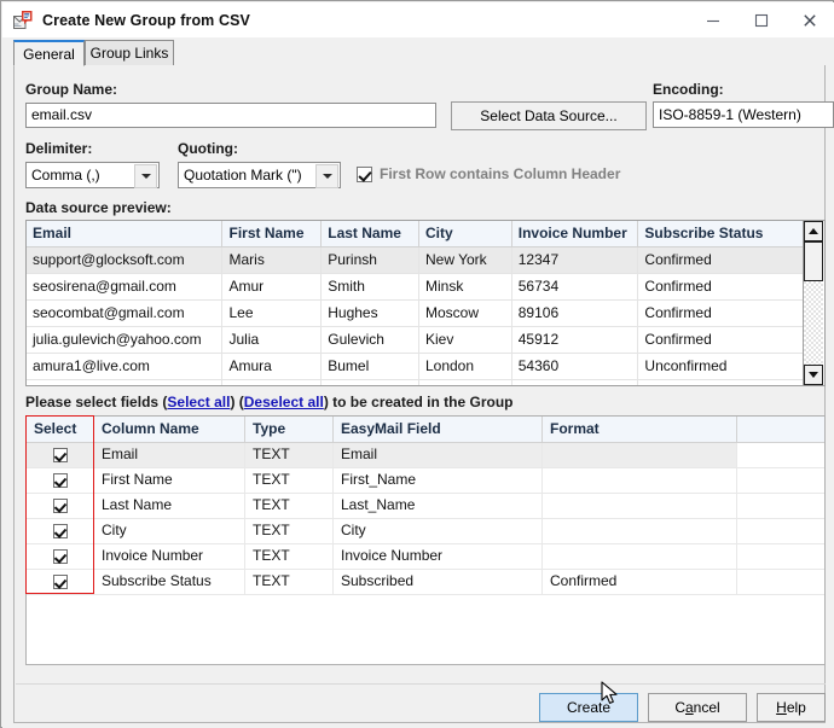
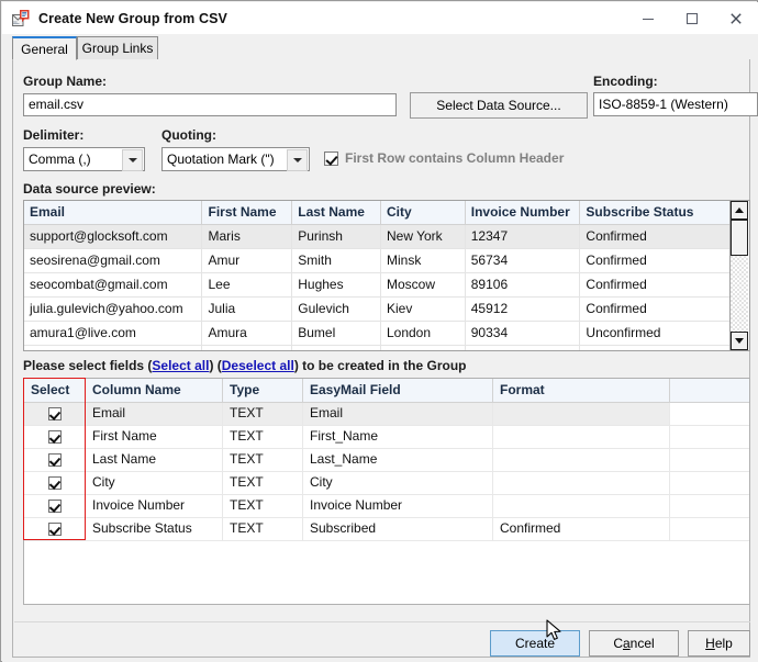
  Create New Group from CSV
  General
  Group Links
  Group Name:
  email.csv
  Select Data Source...
  Encoding:
  ISO-8859-1 (Western)
  Delimiter:
  Comma (,)
  Quoting:
  Quotation Mark (")
  First Row contains Column Header
  Data source preview:
  Email
  First Name
  Last Name
  City
  Invoice Number
  Subscribe Status
  support@glocksoft.com
  Maris
  Purinsh
  New York
  12347
  Confirmed
  seosirena@gmail.com
  Amur
  Smith
  Minsk
  56734
  Confirmed
  seocombat@gmail.com
  Lee
  Hughes
  Moscow
  89106
  Confirmed
  julia.gulevich@yahoo.com
  Julia
  Gulevich
  Kiev
  45912
  Confirmed
  amura1@live.com
  Amura
  Bumel
  London
- 54360
+ 90334
  Unconfirmed
  Please select fields (Select all) (Deselect all) to be created in the Group
  Select
  Column Name
  Type
  EasyMail Field
  Format
  Email
  TEXT
  Email
  First Name
  TEXT
  First_Name
  Last Name
  TEXT
  Last_Name
  City
  TEXT
  City
  Invoice Number
  TEXT
  Invoice Number
  Subscribe Status
  TEXT
  Subscribed
  Confirmed
  Create
  Cancel
  Help
